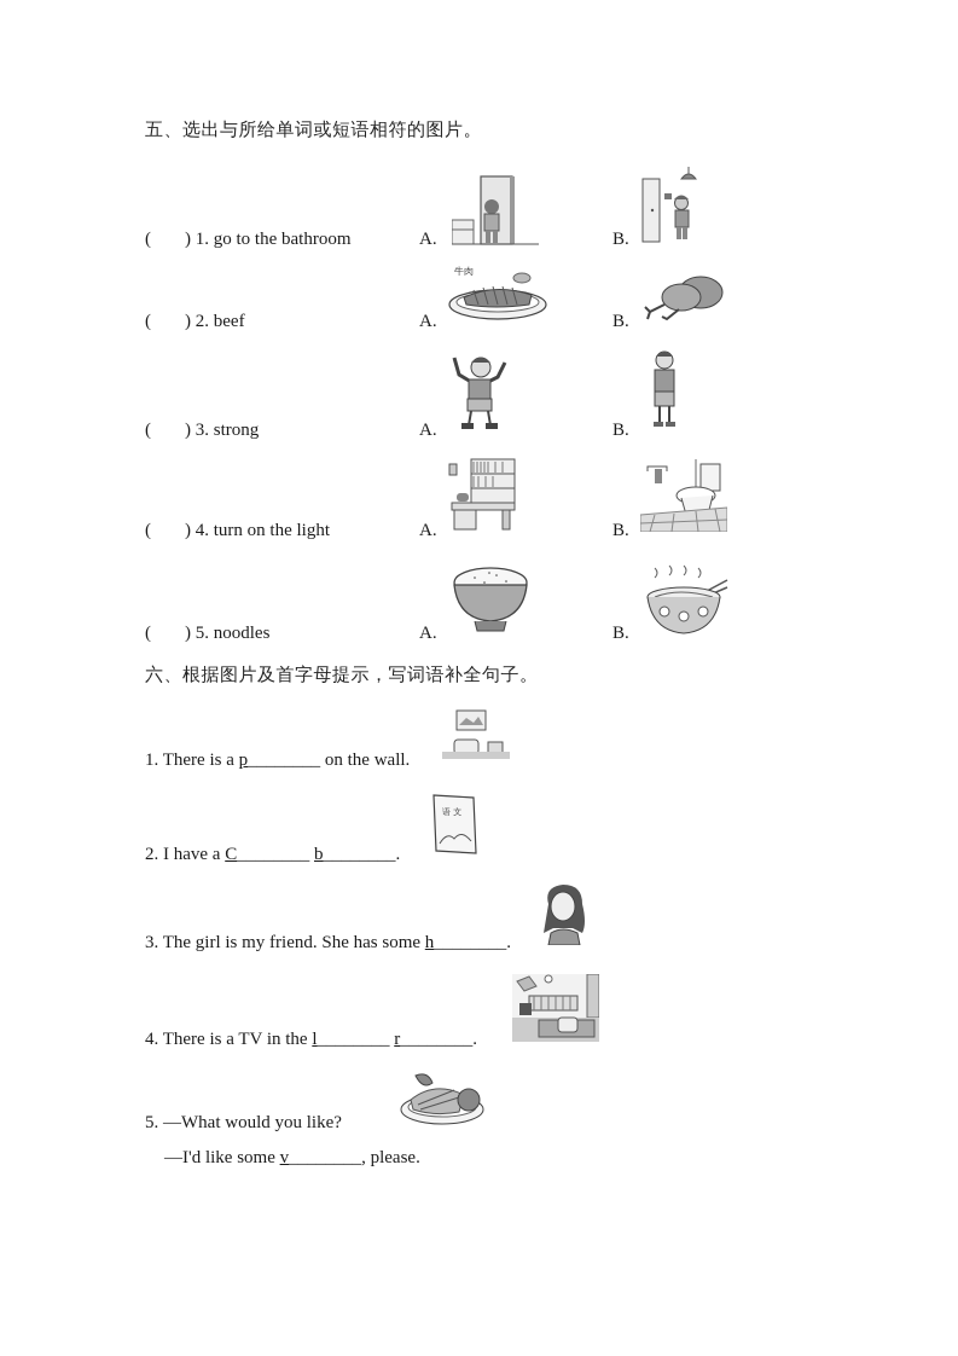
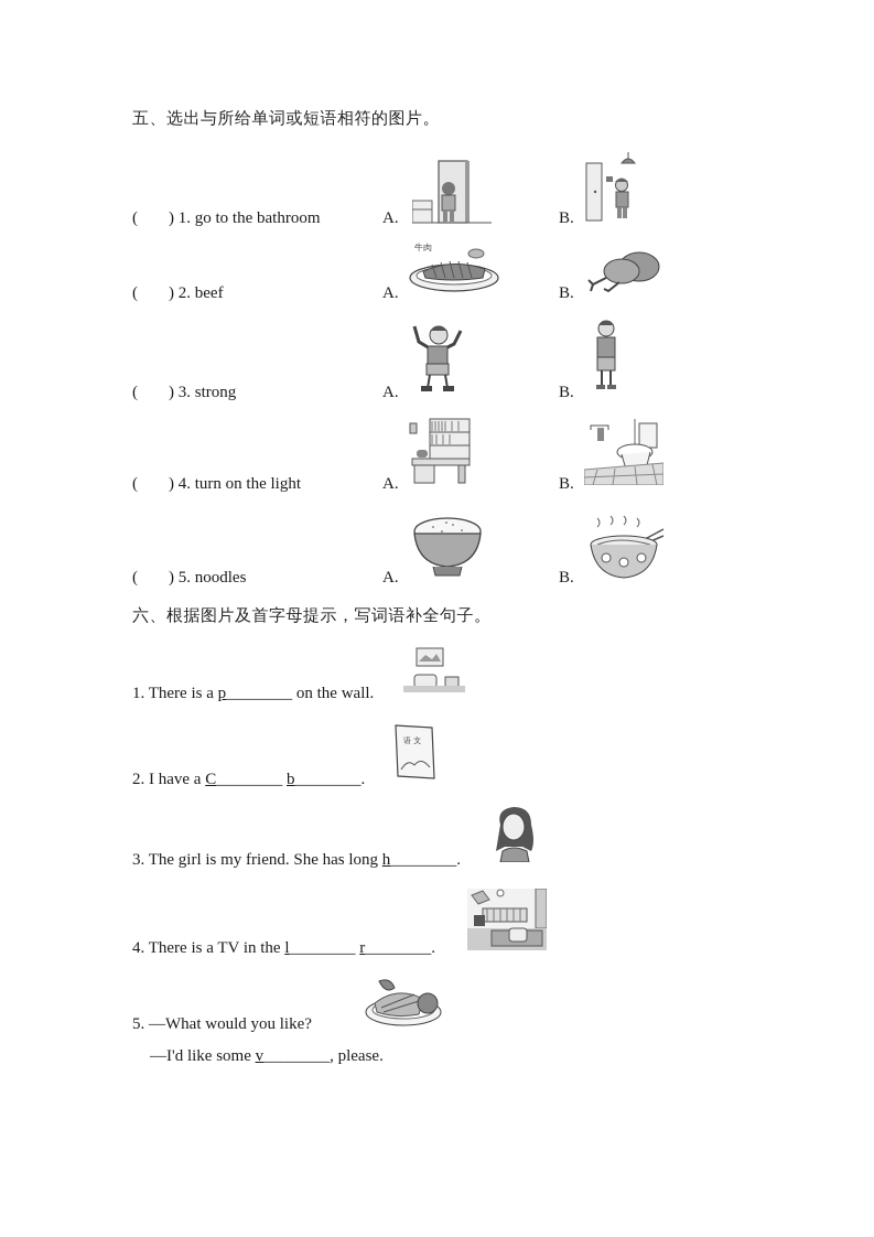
  五、选出与所给单词或短语相符的图片。
  ( ) 1. go to the bathroom
  A.
  B.
  ( ) 2. beef
  A.
  B.
  牛肉
  ( ) 3. strong
  A.
  B.
  ( ) 4. turn on the light
  A.
  B.
  ( ) 5. noodles
  A.
  B.
  六、根据图片及首字母提示，写词语补全句子。
  1. There is a p________ on the wall.
  2. I have a C________ b________.
  语 文
- 3. The girl is my friend. She has some h________.
+ 3. The girl is my friend. She has long h________.
  4. There is a TV in the l________ r________.
  5. —What would you like?
  —I'd like some v________, please.
